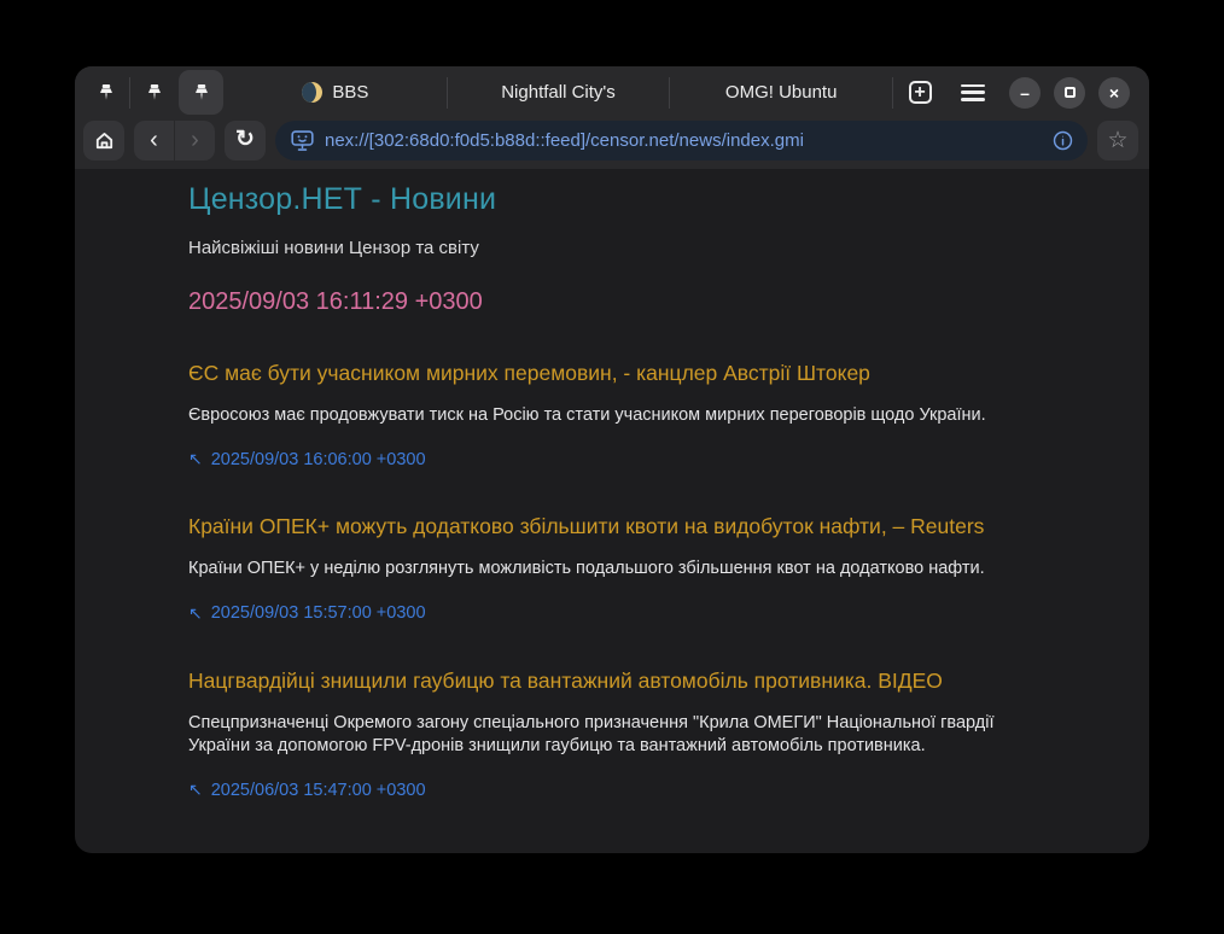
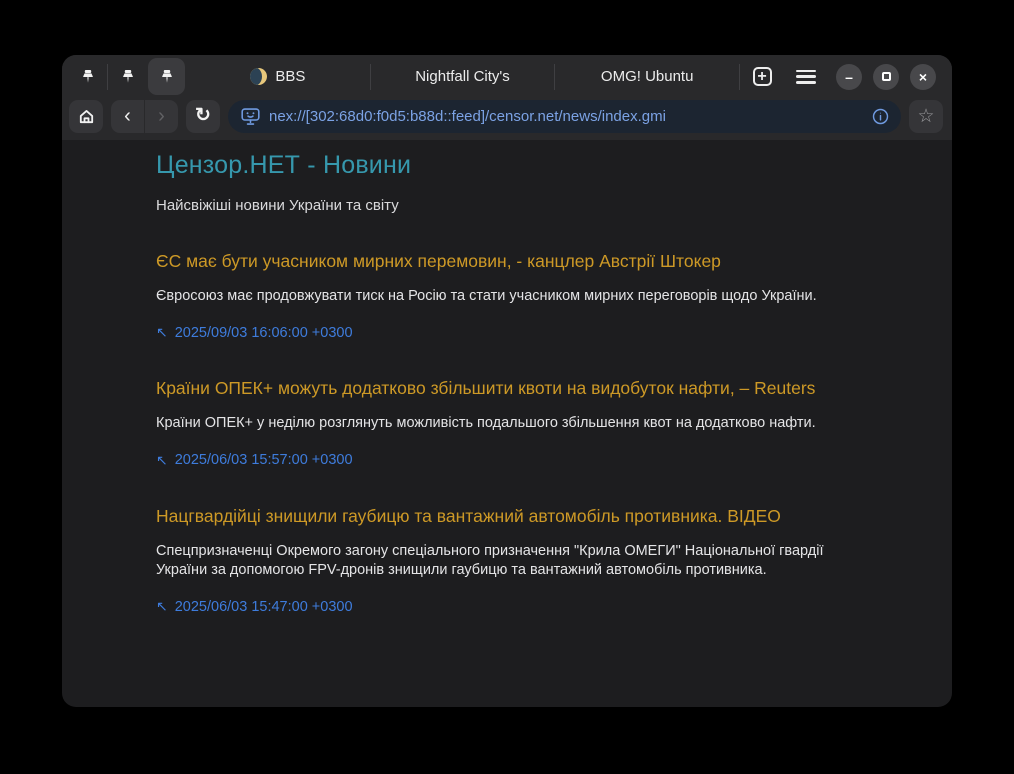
  BBS
  Nightfall City's
  OMG! Ubuntu
  +
  –
  ×
  ‹
  ›
  ↻
  nex://[302:68d0:f0d5:b88d::feed]/censor.net/news/index.gmi
  ☆
  Цензор.НЕТ - Новини
- Найсвіжіші новини Цензор та світу
+ Найсвіжіші новини України та світу
- 2025/09/03 16:11:29 +0300
  ЄС має бути учасником мирних перемовин, - канцлер Австрії Штокер
  Євросоюз має продовжувати тиск на Росію та стати учасником мирних переговорів щодо України.
  ↖
  2025/09/03 16:06:00 +0300
  Країни ОПЕК+ можуть додатково збільшити квоти на видобуток нафти, – Reuters
  Країни ОПЕК+ у неділю розглянуть можливість подальшого збільшення квот на додатково нафти.
  ↖
- 2025/09/03 15:57:00 +0300
+ 2025/06/03 15:57:00 +0300
  Нацгвардійці знищили гаубицю та вантажний автомобіль противника. ВІДЕО
  Спецпризначенці Окремого загону спеціального призначення "Крила ОМЕГИ" Національної гвардії України за допомогою FPV-дронів знищили гаубицю та вантажний автомобіль противника.
  ↖
  2025/06/03 15:47:00 +0300
